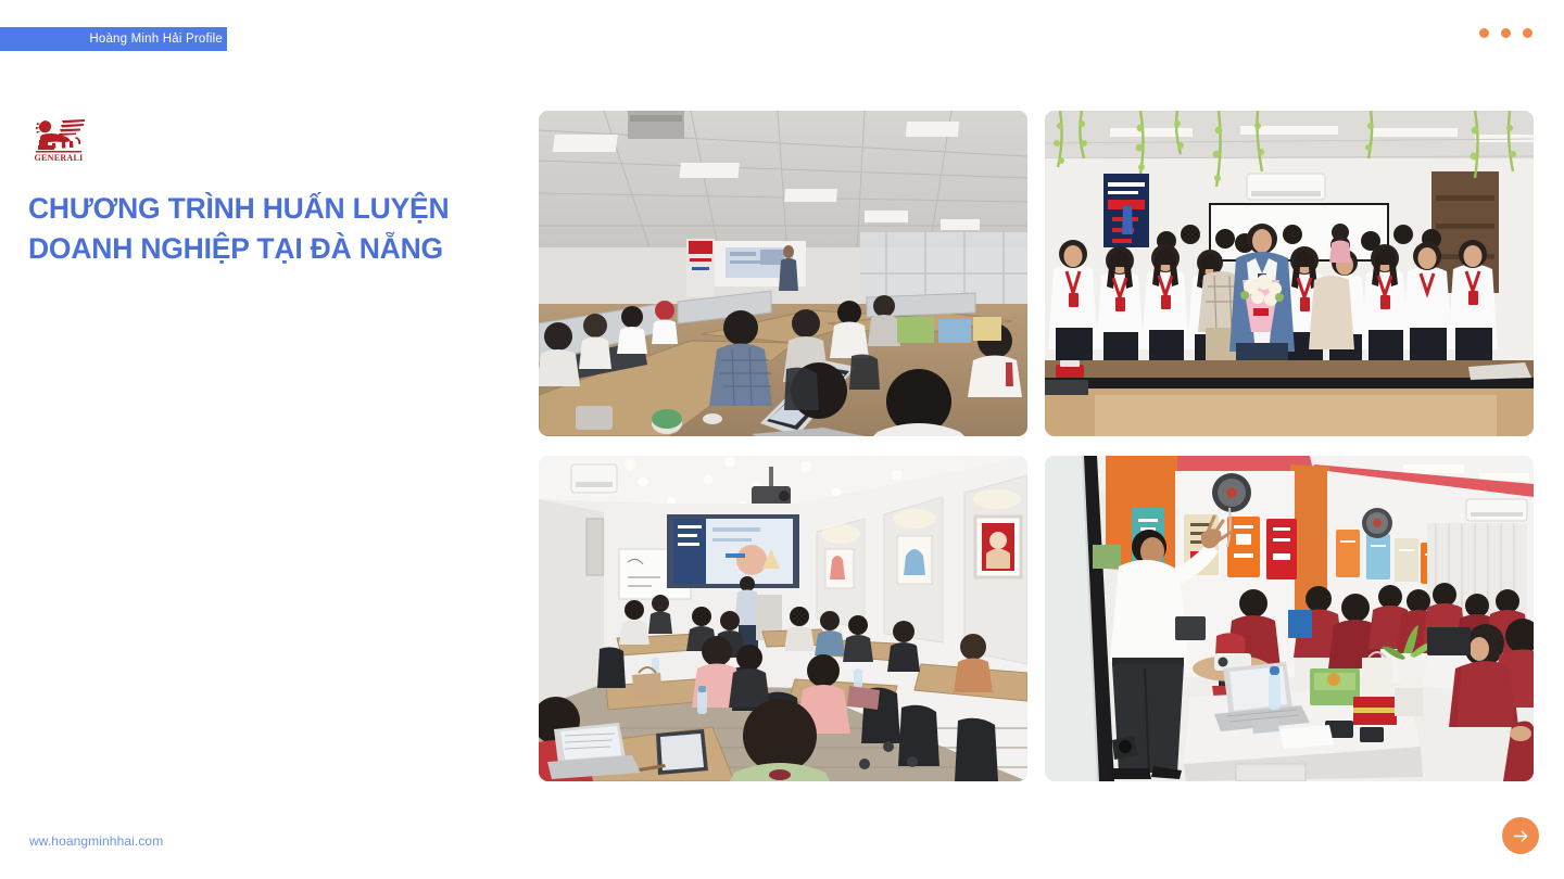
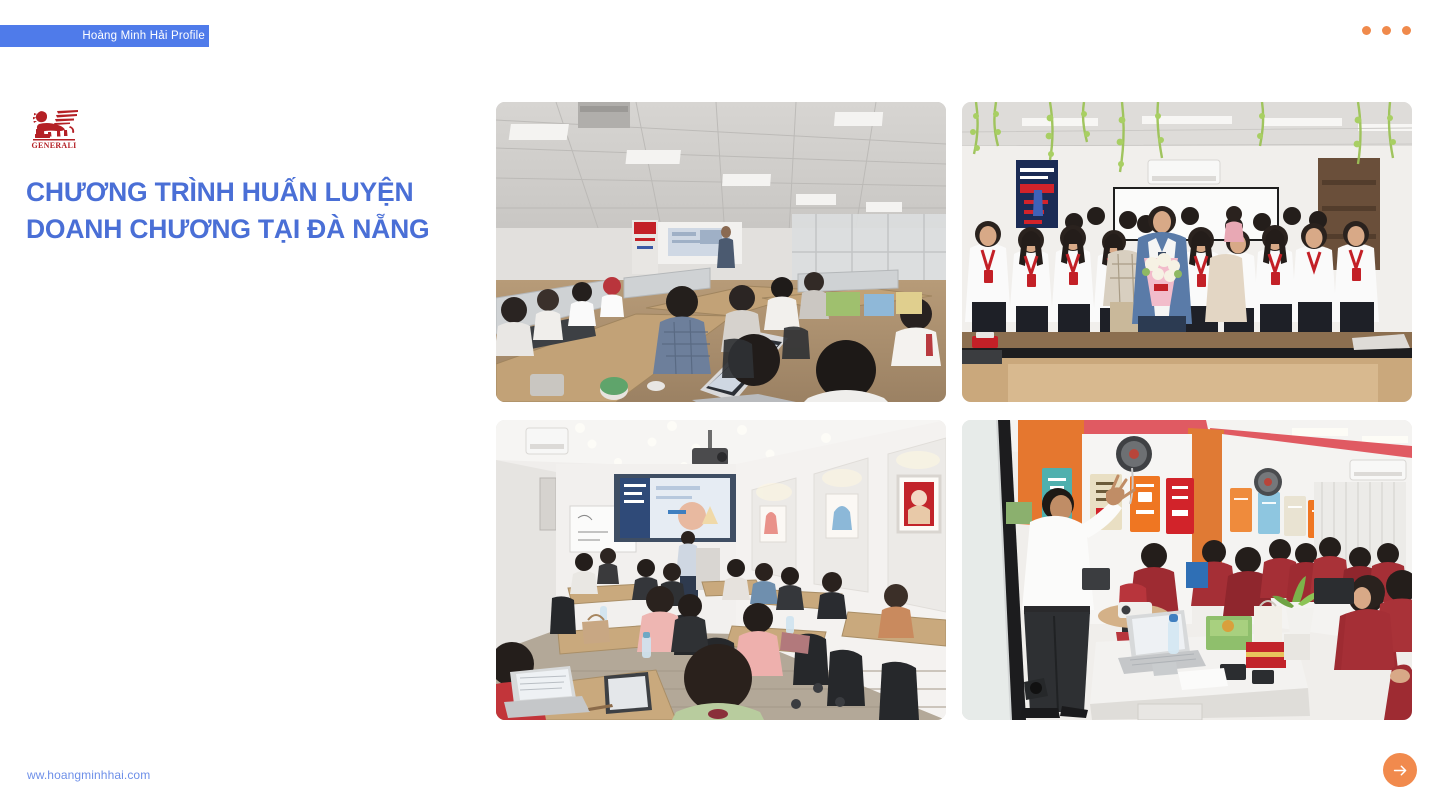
  Hoàng Minh Hải Profile
  GENERALI
  CHƯƠNG TRÌNH HUẤN LUYỆN
- DOANH NGHIỆP TẠI ĐÀ NẴNG
+ DOANH CHƯƠNG TẠI ĐÀ NẴNG
  ww.hoangminhhai.com
